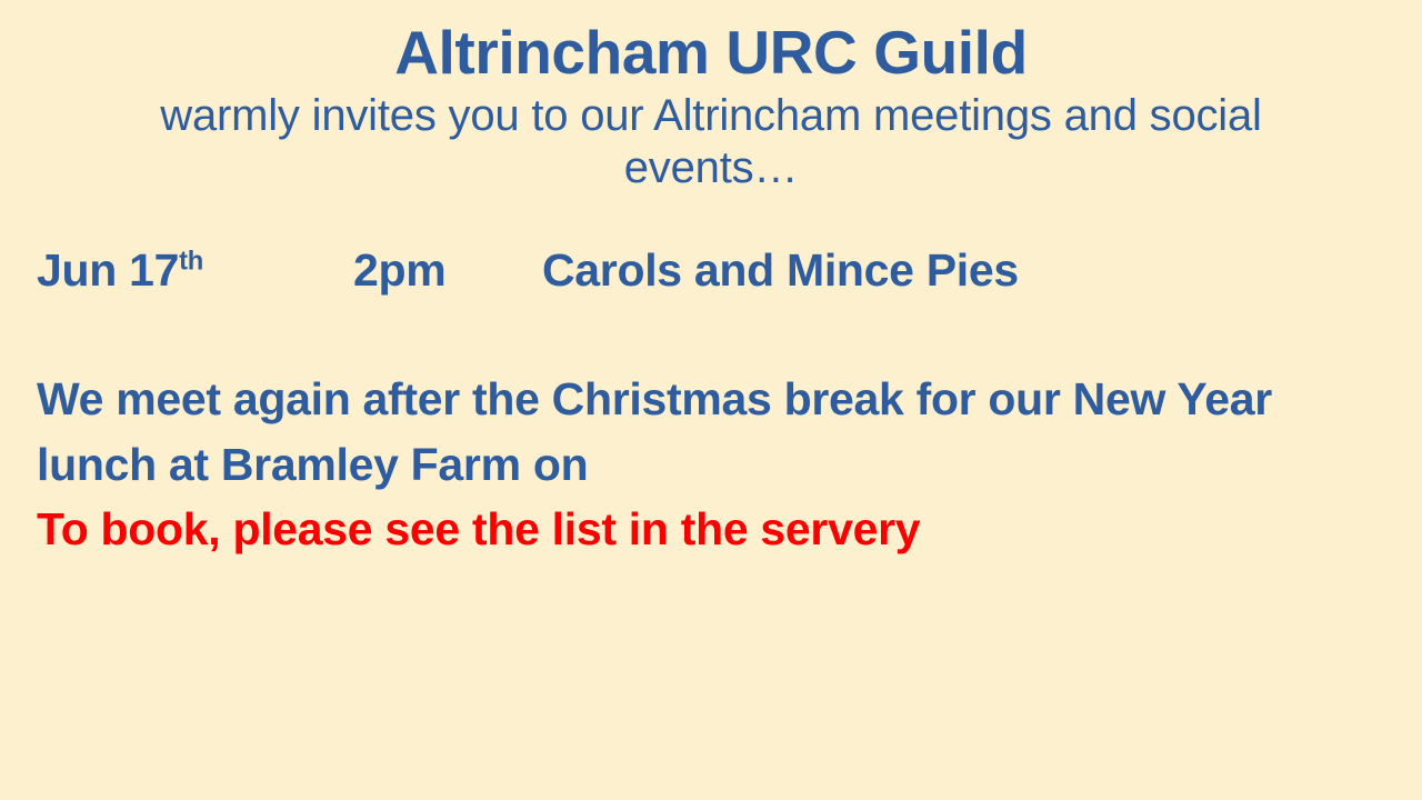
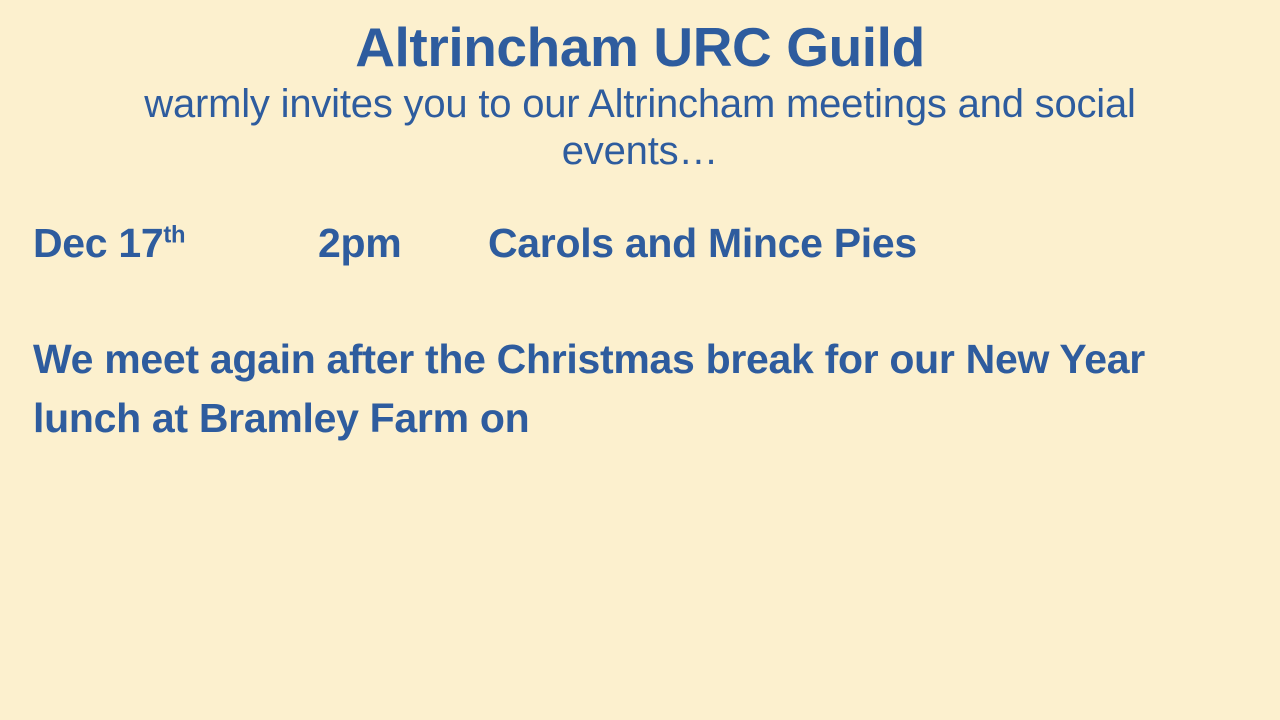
  Altrincham URC Guild
  warmly invites you to our Altrincham meetings and social events…
- Jun 17th 2pm Carols and Mince Pies
+ Dec 17th 2pm Carols and Mince Pies
  We meet again after the Christmas break for our New Year lunch at Bramley Farm on
- To book, please see the list in the servery
